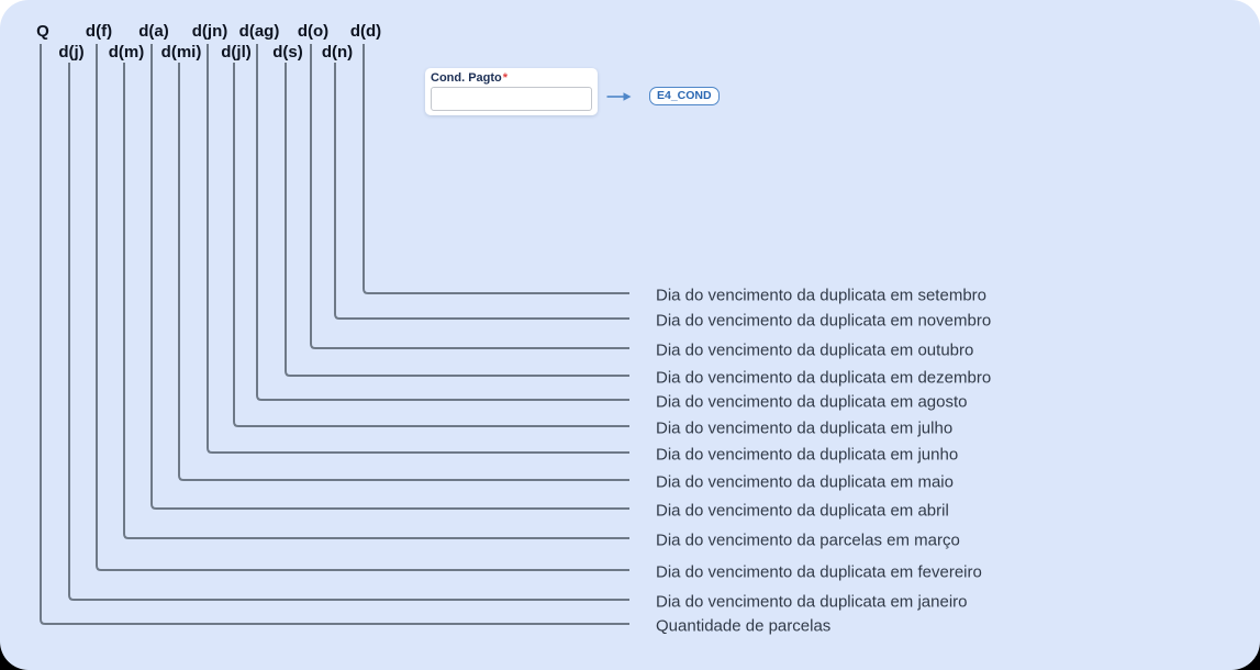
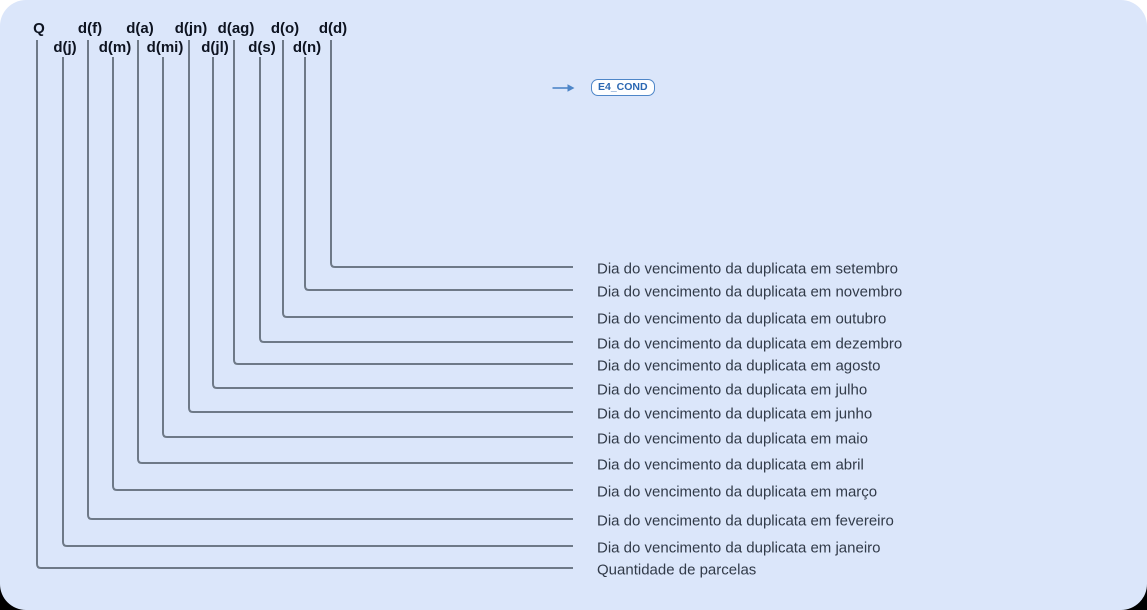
  Q
  d(j)
  d(f)
  d(m)
  d(a)
  d(mi)
  d(jn)
  d(jl)
  d(ag)
  d(s)
  d(o)
  d(n)
  d(d)
  Quantidade de parcelas
  Dia do vencimento da duplicata em janeiro
  Dia do vencimento da duplicata em fevereiro
- Dia do vencimento da parcelas em março
+ Dia do vencimento da duplicata em março
  Dia do vencimento da duplicata em abril
  Dia do vencimento da duplicata em maio
  Dia do vencimento da duplicata em junho
  Dia do vencimento da duplicata em julho
  Dia do vencimento da duplicata em agosto
  Dia do vencimento da duplicata em dezembro
  Dia do vencimento da duplicata em outubro
  Dia do vencimento da duplicata em novembro
  Dia do vencimento da duplicata em setembro
- Cond. Pagto*
  E4_COND
